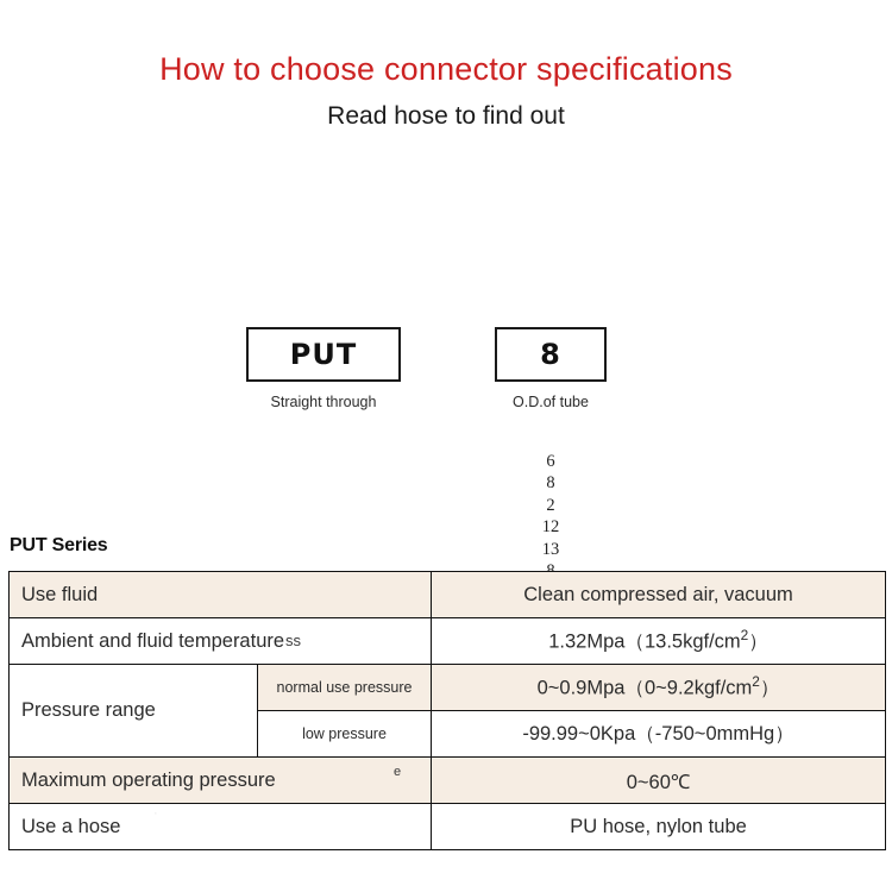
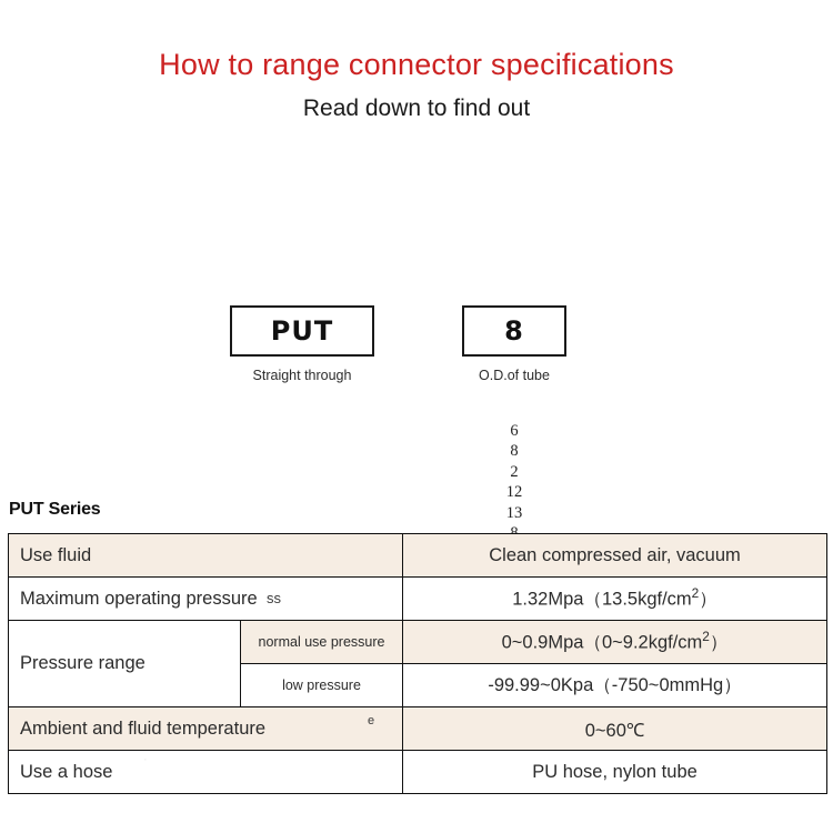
- How to choose connector specifications
+ How to range connector specifications
- Read hose to find out
+ Read down to find out
  PUT
  Straight through
  8
  O.D.of tube
  6
  8
  2
  12
  13
  PUT Series
  Use fluid	Clean compressed air, vacuum
- Ambient and fluid temperature	1.32Mpa（13.5kgf/cm2）
+ Maximum operating pressure	1.32Mpa（13.5kgf/cm2）
  Pressure range	normal use pressure	0~0.9Mpa（0~9.2kgf/cm2）
  low pressure	-99.99~0Kpa（-750~0mmHg）
- Maximum operating pressure	0~60℃
+ Ambient and fluid temperature	0~60℃
  Use a hose	PU hose, nylon tube
  ss
  e
